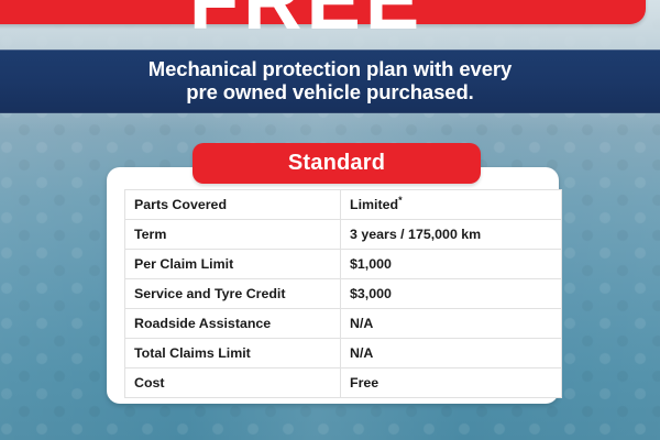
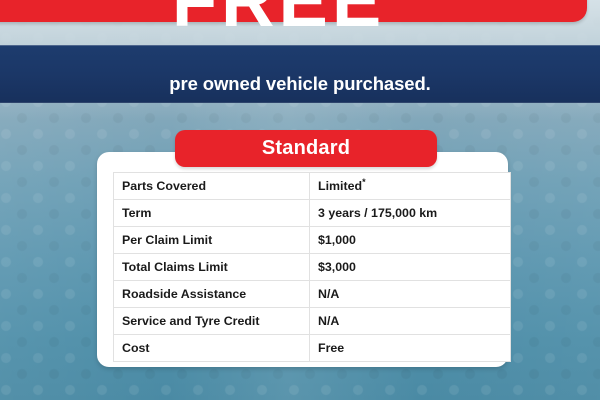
  FREE
- Mechanical protection plan with every
  pre owned vehicle purchased.
  Standard
  Parts Covered	Limited*
  Term	3 years / 175,000 km
  Per Claim Limit	$1,000
- Service and Tyre Credit	$3,000
+ Total Claims Limit	$3,000
  Roadside Assistance	N/A
- Total Claims Limit	N/A
+ Service and Tyre Credit	N/A
  Cost	Free
